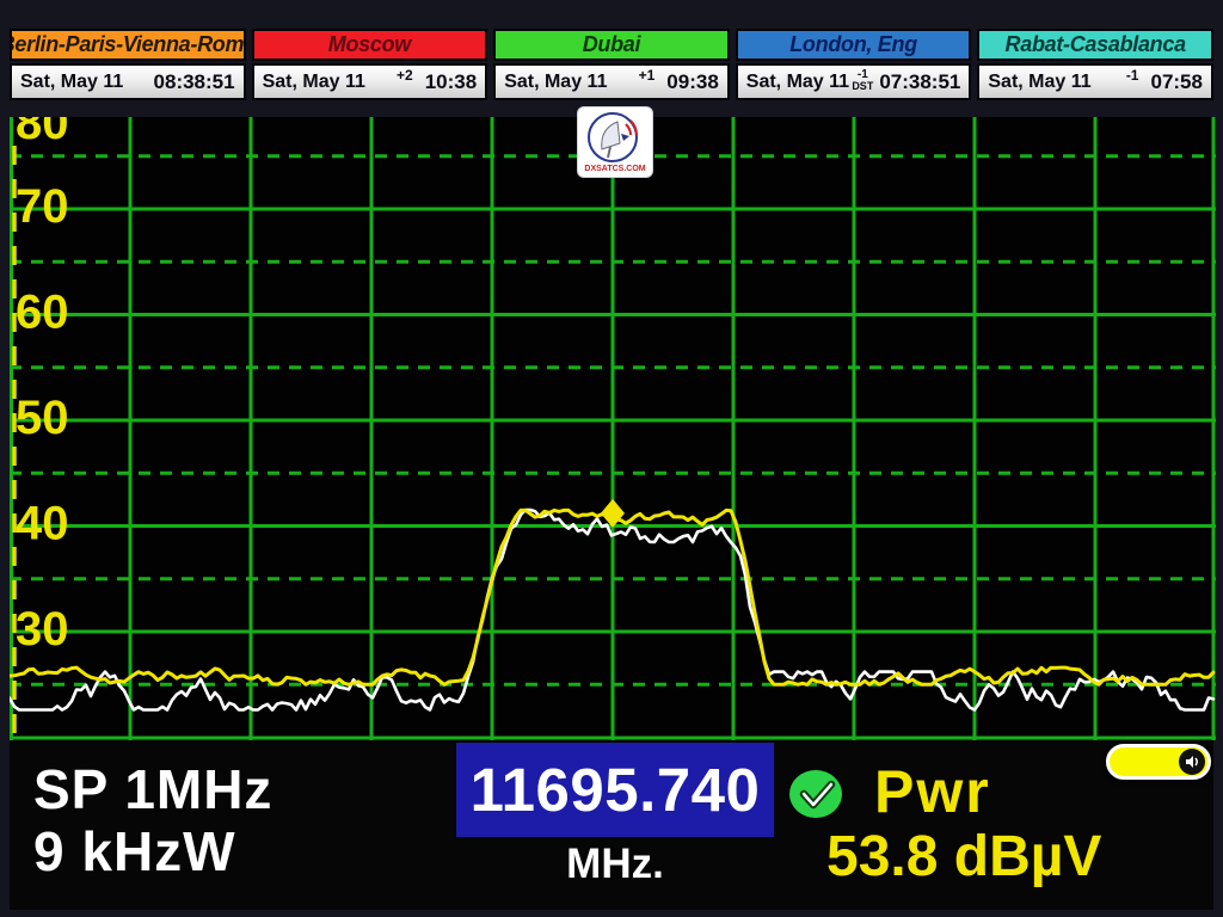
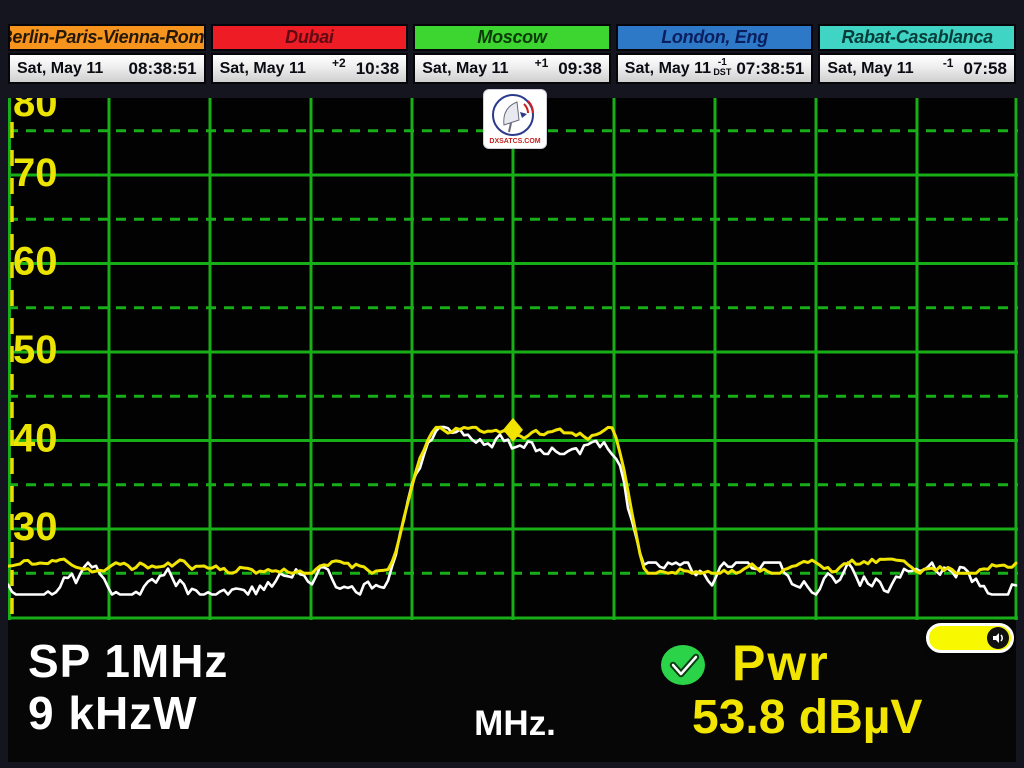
  erlin-Paris-Vienna-Rom
  Sat, May 11
  08:38:51
- Moscow
+ Dubai
  Sat, May 11
  +2
  10:38
- Dubai
+ Moscow
  Sat, May 11
  +1
  09:38
  London, Eng
  Sat, May 11
  -1
  DST
  07:38:51
  Rabat-Casablanca
  Sat, May 11
  -1
  07:58
  80
  70
  60
  50
  40
  30
  SP 1MHz
  9 kHzW
- 11695.740
  MHz.
  Pwr
  53.8 dBµV
